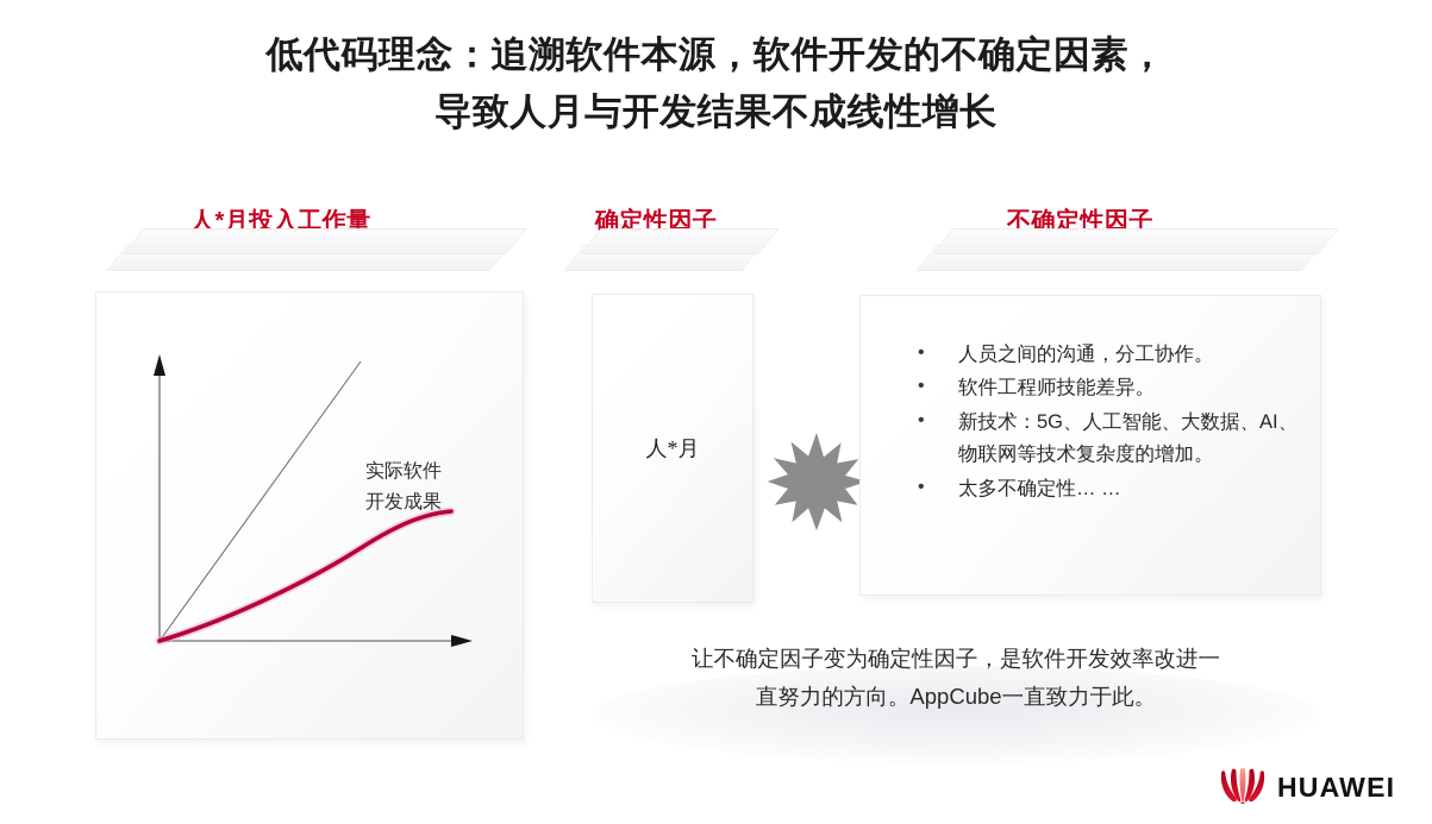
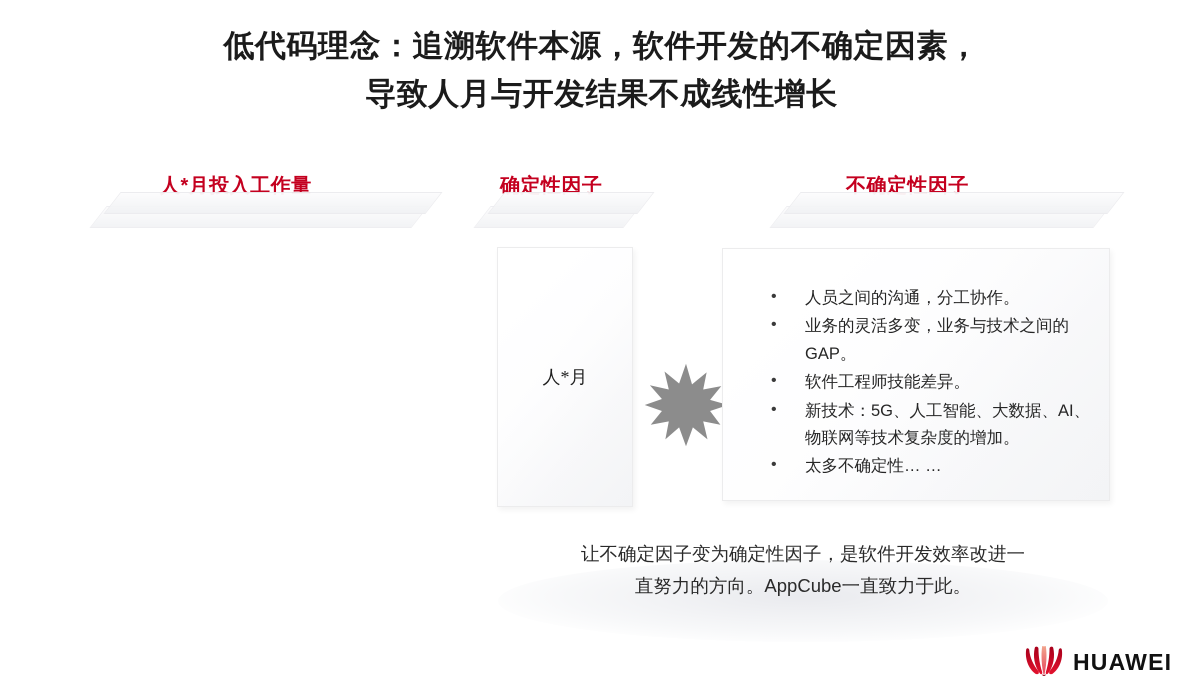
  低代码理念：追溯软件本源，软件开发的不确定因素，
  导致人月与开发结果不成线性增长
  人*月投入工作量
- 实际软件
- 开发成果
  确定性因子
  人*月
  不确定性因子
  人员之间的沟通，分工协作。
+ 业务的灵活多变，业务与技术之间的GAP。
  软件工程师技能差异。
  新技术：5G、人工智能、大数据、AI、物联网等技术复杂度的增加。
  太多不确定性… …
  让不确定因子变为确定性因子，是软件开发效率改进一
  直努力的方向。AppCube一直致力于此。
  HUAWEI
